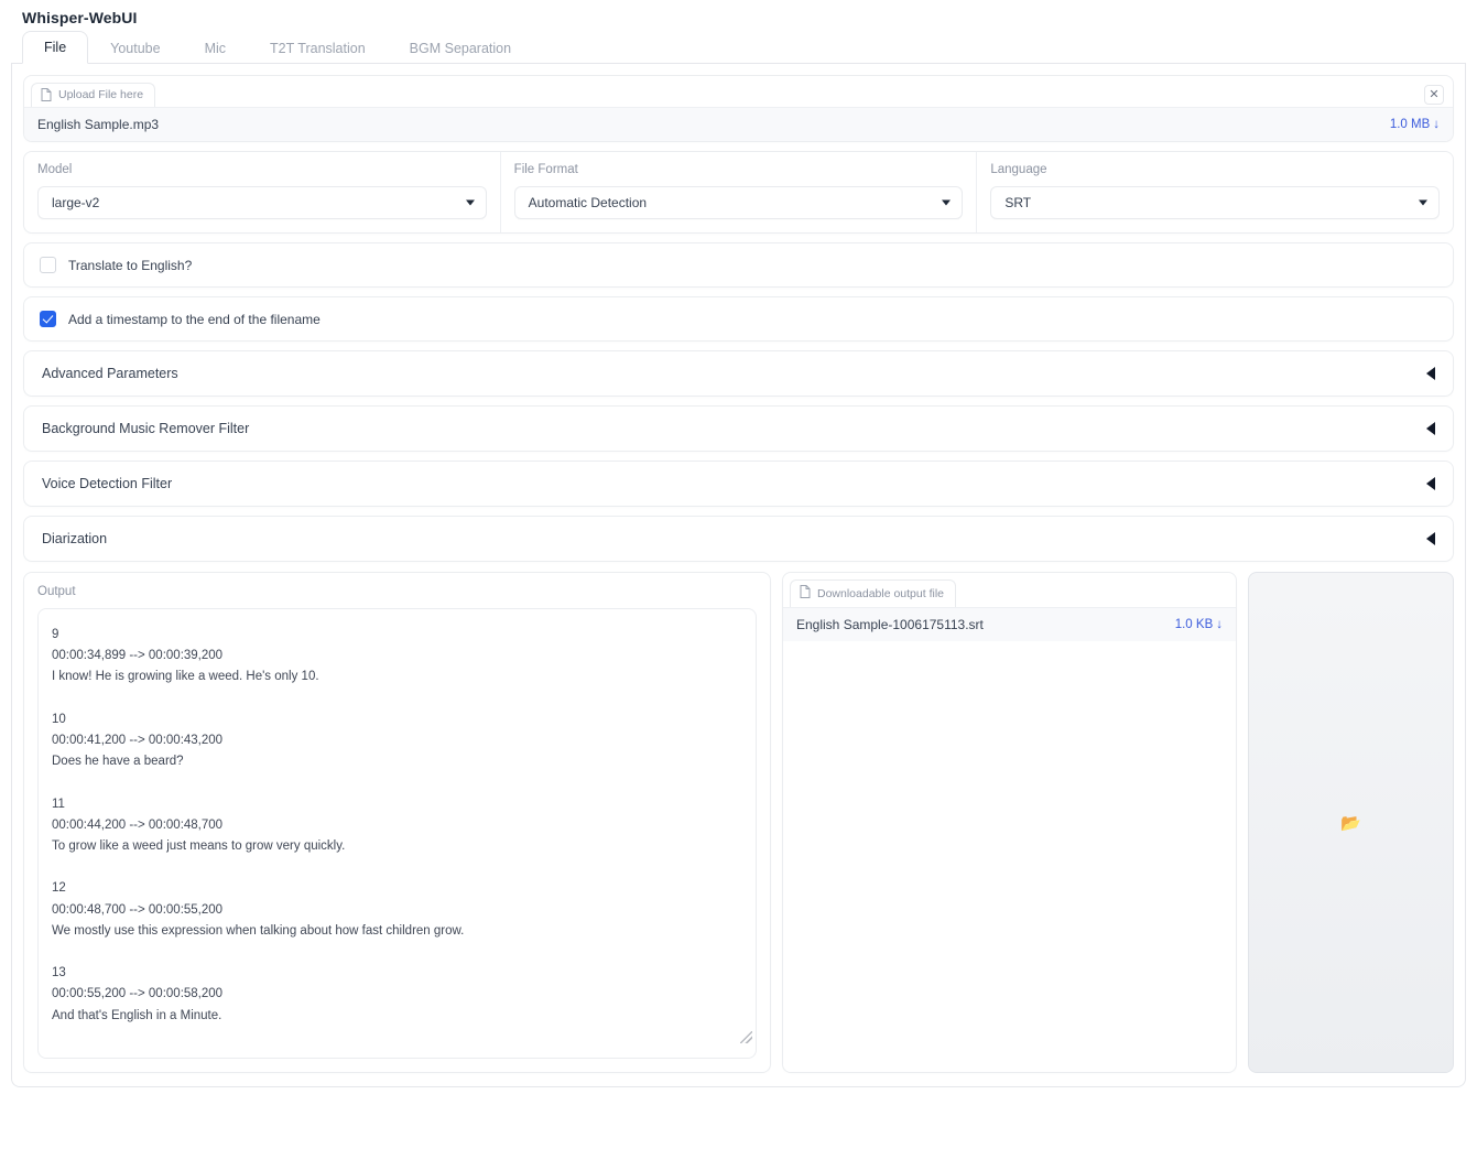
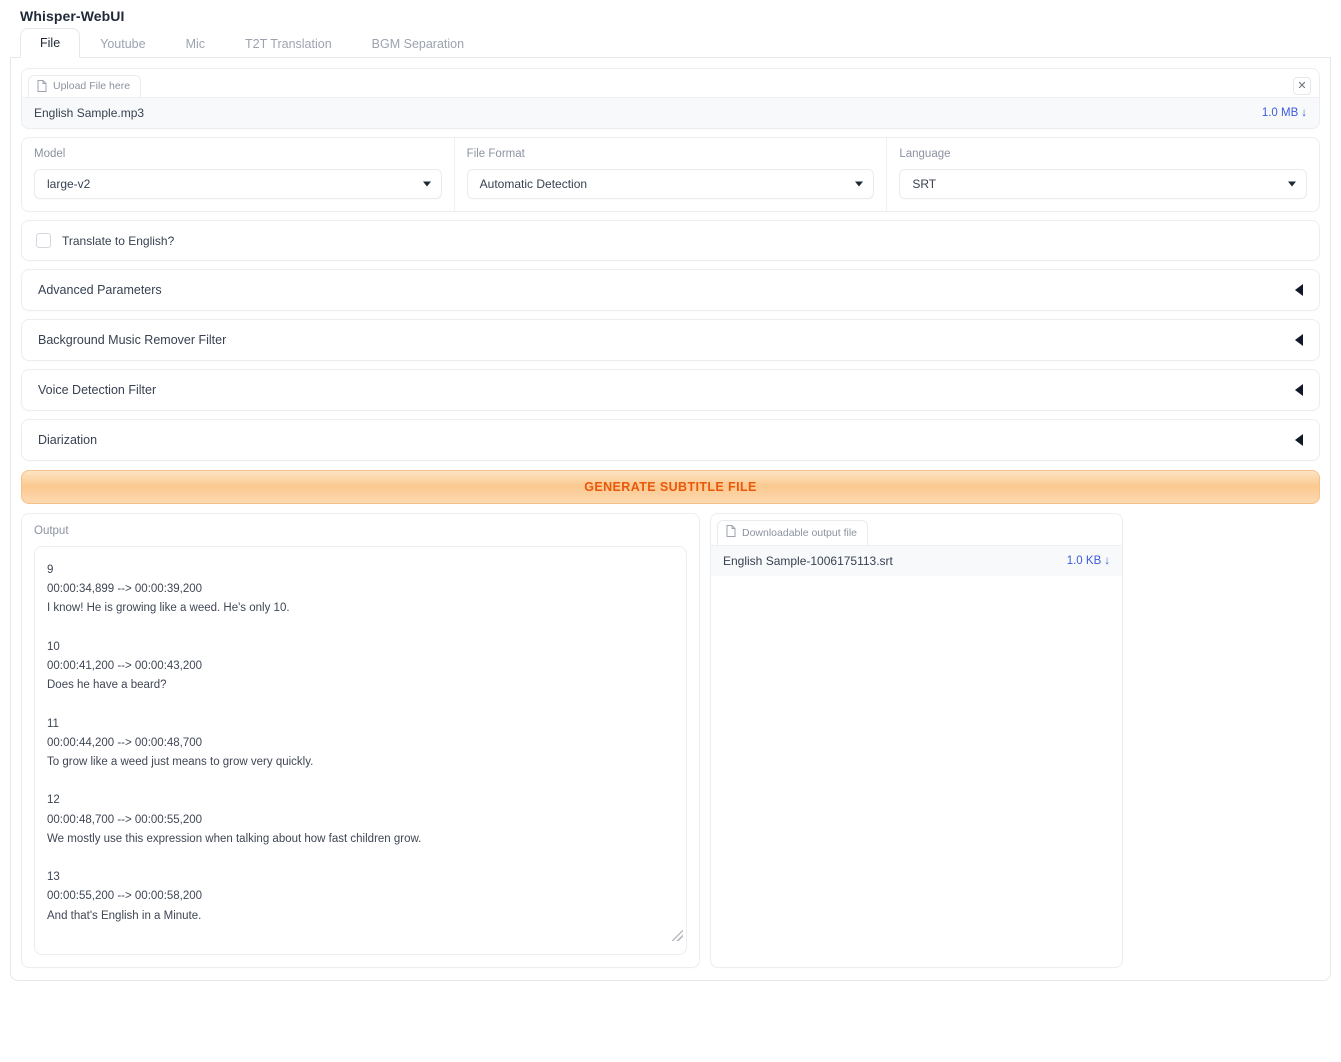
  Whisper-WebUI
  File
  Youtube
  Mic
  T2T Translation
  BGM Separation
  Upload File here
  ✕
  English Sample.mp3
  1.0 MB
  ↓
  Model
  large-v2
  File Format
  Automatic Detection
  Language
  SRT
  Translate to English?
- Add a timestamp to the end of the filename
  Advanced Parameters
  Background Music Remover Filter
  Voice Detection Filter
  Diarization
+ GENERATE SUBTITLE FILE
  Output
  9
  00:00:34,899 --> 00:00:39,200
  I know! He is growing like a weed. He's only 10.
  10
  00:00:41,200 --> 00:00:43,200
  Does he have a beard?
  11
  00:00:44,200 --> 00:00:48,700
  To grow like a weed just means to grow very quickly.
  12
  00:00:48,700 --> 00:00:55,200
  We mostly use this expression when talking about how fast children grow.
  13
  00:00:55,200 --> 00:00:58,200
  And that's English in a Minute.
  Downloadable output file
  English Sample-1006175113.srt
  1.0 KB
  ↓
- 📂
